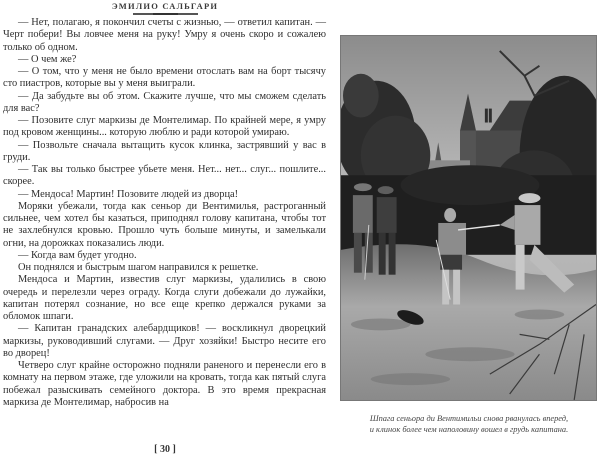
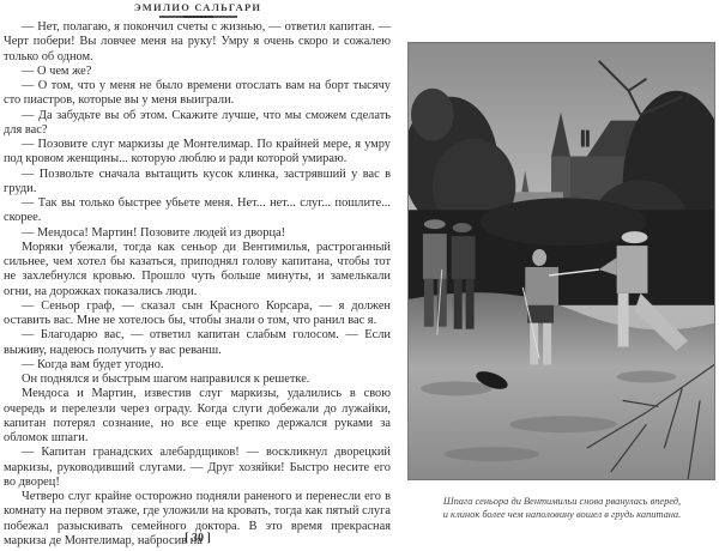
  ЭМИЛИО САЛЬГАРИ
  — Нет, полагаю, я покончил счеты с жизнью, — ответил капитан. — Черт побери! Вы ловчее меня на руку! Умру я очень скоро и сожалею только об одном.
  — О чем же?
  — О том, что у меня не было времени отослать вам на борт тысячу сто пиастров, которые вы у меня выиграли.
  — Да забудьте вы об этом. Скажите лучше, что мы сможем сделать для вас?
  — Позовите слуг маркизы де Монтелимар. По крайней мере, я умру под кровом женщины... которую люблю и ради которой умираю.
  — Позвольте сначала вытащить кусок клинка, застрявший у вас в груди.
  — Так вы только быстрее убьете меня. Нет... нет... слуг... пошлите... скорее.
  — Мендоса! Мартин! Позовите людей из дворца!
  Моряки убежали, тогда как сеньор ди Вентимилья, растроганный сильнее, чем хотел бы казаться, приподнял голову капитана, чтобы тот не захлебнулся кровью. Прошло чуть больше минуты, и замелькали огни, на дорожках показались люди.
+ — Сеньор граф, — сказал сын Красного Корсара, — я должен оставить вас. Мне не хотелось бы, чтобы знали о том, что ранил вас я.
+ — Благодарю вас, — ответил капитан слабым голосом. — Если выживу, надеюсь получить у вас реванш.
  — Когда вам будет угодно.
  Он поднялся и быстрым шагом направился к решетке.
  Мендоса и Мартин, известив слуг маркизы, удалились в свою очередь и перелезли через ограду. Когда слуги добежали до лужайки, капитан потерял сознание, но все еще крепко держался руками за обломок шпаги.
  — Капитан гранадских алебардщиков! — воскликнул дворецкий маркизы, руководивший слугами. — Друг хозяйки! Быстро несите его во дворец!
  Четверо слуг крайне осторожно подняли раненого и перенесли его в комнату на первом этаже, где уложили на кровать, тогда как пятый слуга побежал разыскивать семейного доктора. В это время прекрасная маркиза де Монтелимар, набросив на
  [ 30 ]
  Шпага сеньора ди Вентимильи снова рванулась вперед,
  и клинок более чем наполовину вошел в грудь капитана.
